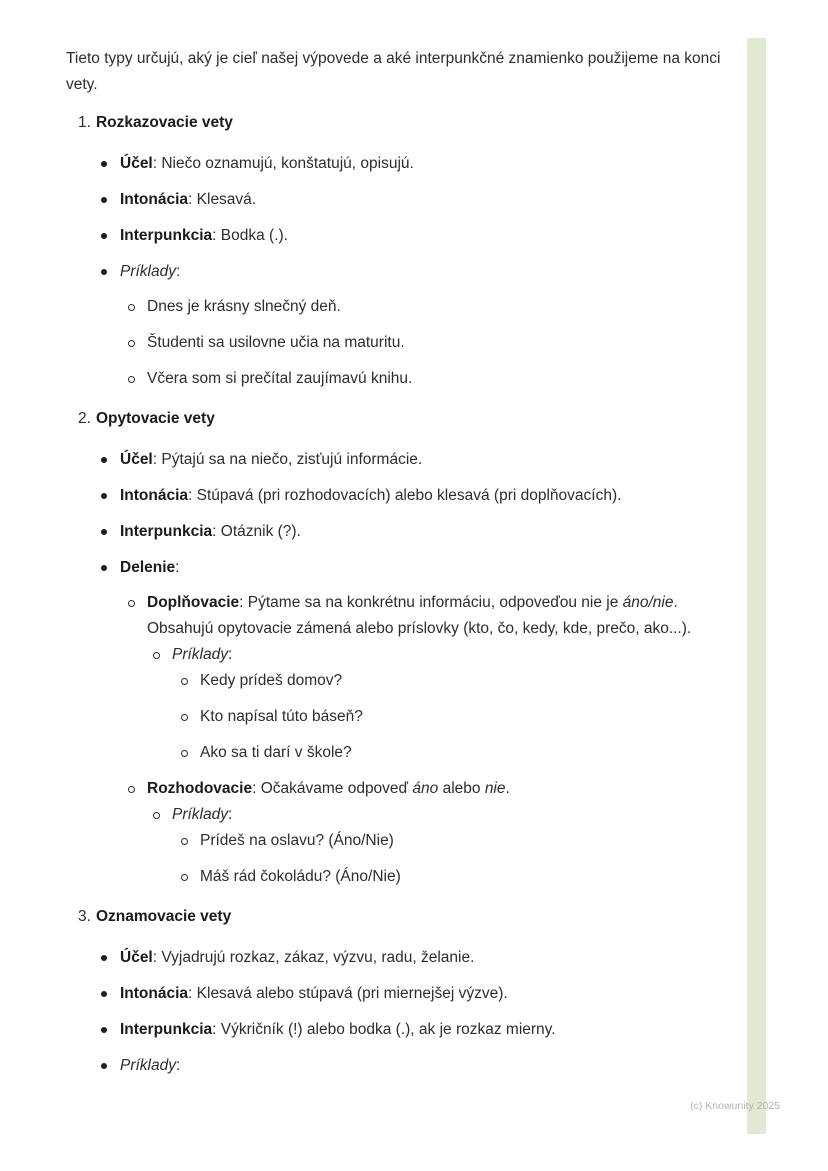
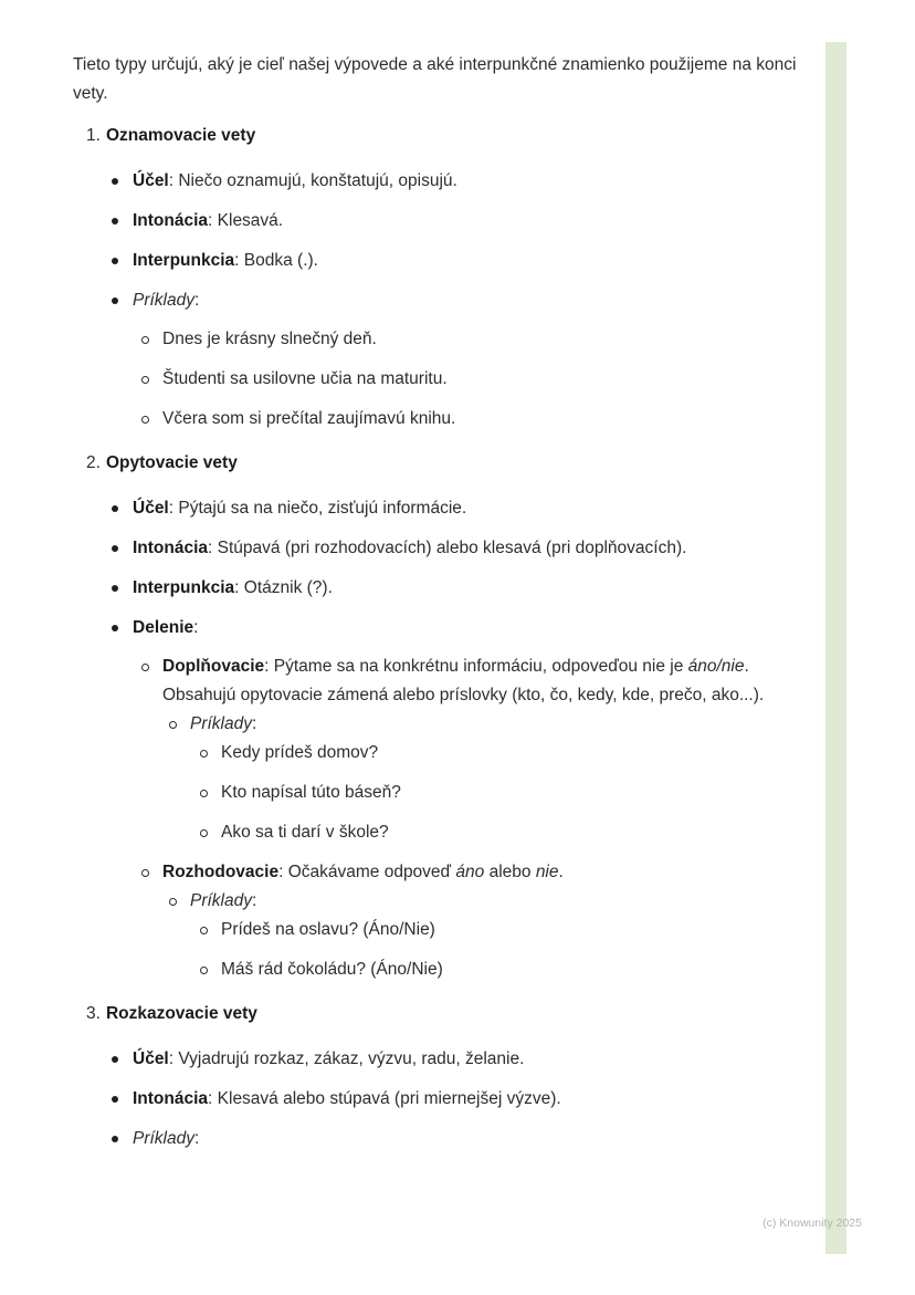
  Tieto typy určujú, aký je cieľ našej výpovede a aké interpunkčné znamienko použijeme na konci vety.
- 1. Rozkazovacie vety
+ 1. Oznamovacie vety
  Účel: Niečo oznamujú, konštatujú, opisujú.
  Intonácia: Klesavá.
  Interpunkcia: Bodka (.).
  Príklady:
  Dnes je krásny slnečný deň.
  Študenti sa usilovne učia na maturitu.
  Včera som si prečítal zaujímavú knihu.
  2. Opytovacie vety
  Účel: Pýtajú sa na niečo, zisťujú informácie.
  Intonácia: Stúpavá (pri rozhodovacích) alebo klesavá (pri doplňovacích).
  Interpunkcia: Otáznik (?).
  Delenie:
  Doplňovacie: Pýtame sa na konkrétnu informáciu, odpoveďou nie je áno/nie. Obsahujú opytovacie zámená alebo príslovky (kto, čo, kedy, kde, prečo, ako...).
  Príklady:
  Kedy prídeš domov?
  Kto napísal túto báseň?
  Ako sa ti darí v škole?
  Rozhodovacie: Očakávame odpoveď áno alebo nie.
  Príklady:
  Prídeš na oslavu? (Áno/Nie)
  Máš rád čokoládu? (Áno/Nie)
- 3. Oznamovacie vety
+ 3. Rozkazovacie vety
  Účel: Vyjadrujú rozkaz, zákaz, výzvu, radu, želanie.
  Intonácia: Klesavá alebo stúpavá (pri miernejšej výzve).
- Interpunkcia: Výkričník (!) alebo bodka (.), ak je rozkaz mierny.
  Príklady:
  (c) Knowunity 2025
